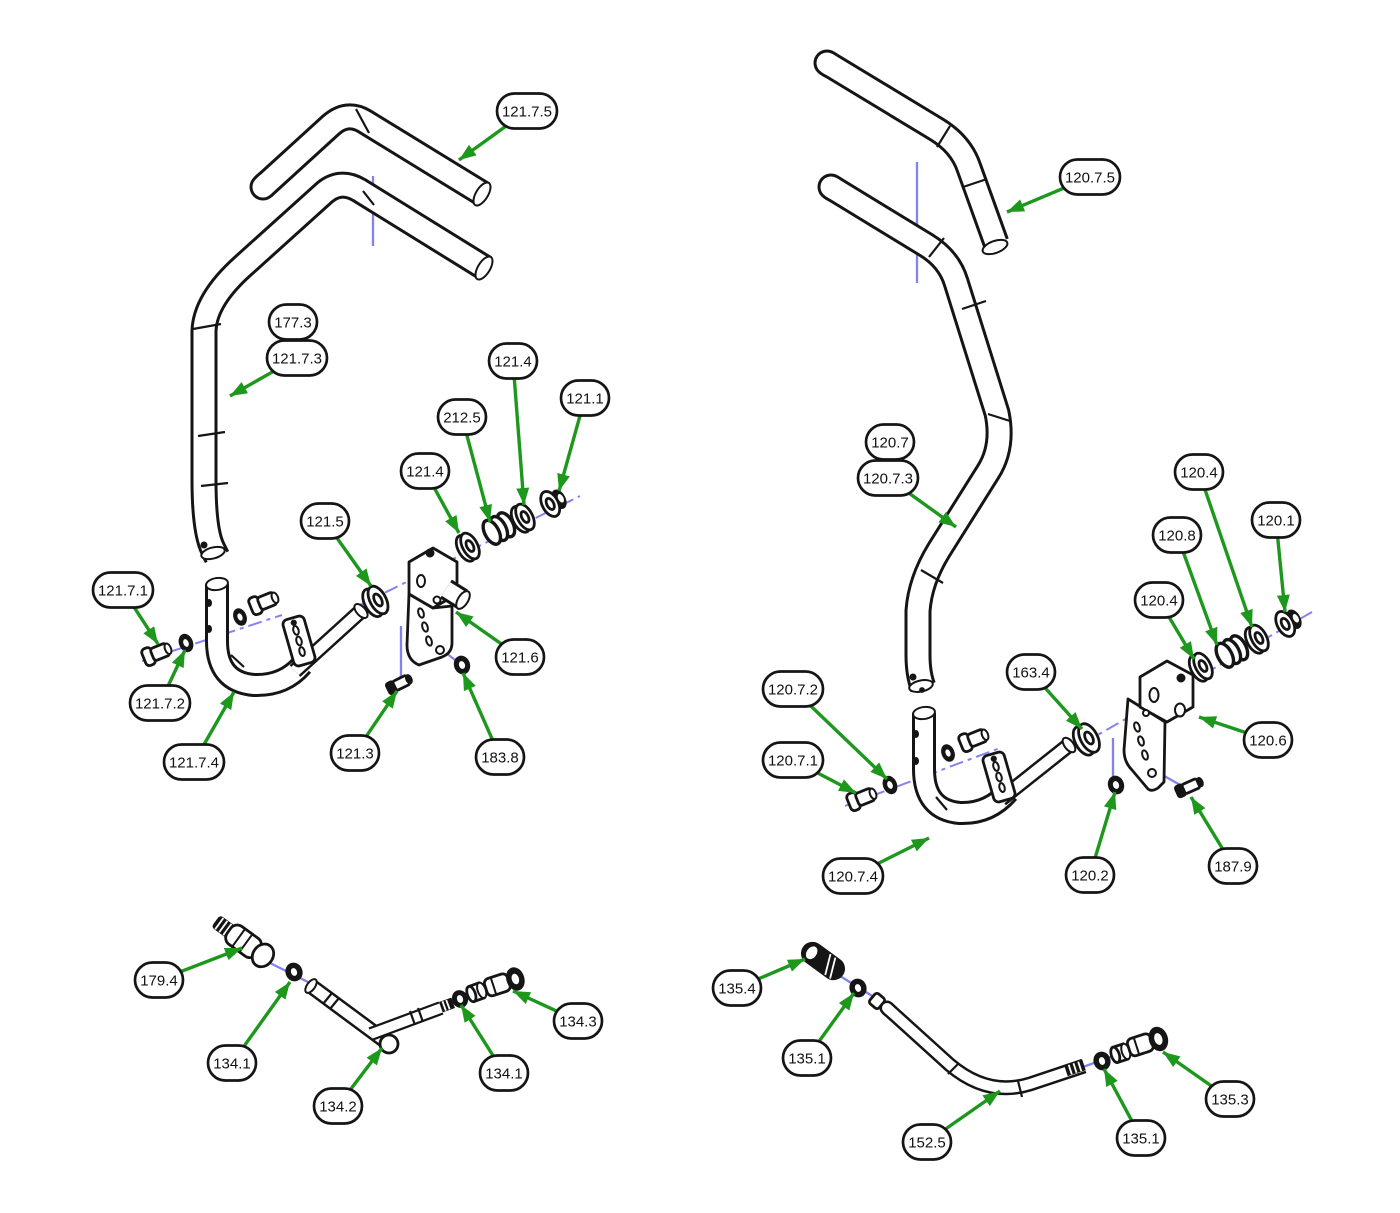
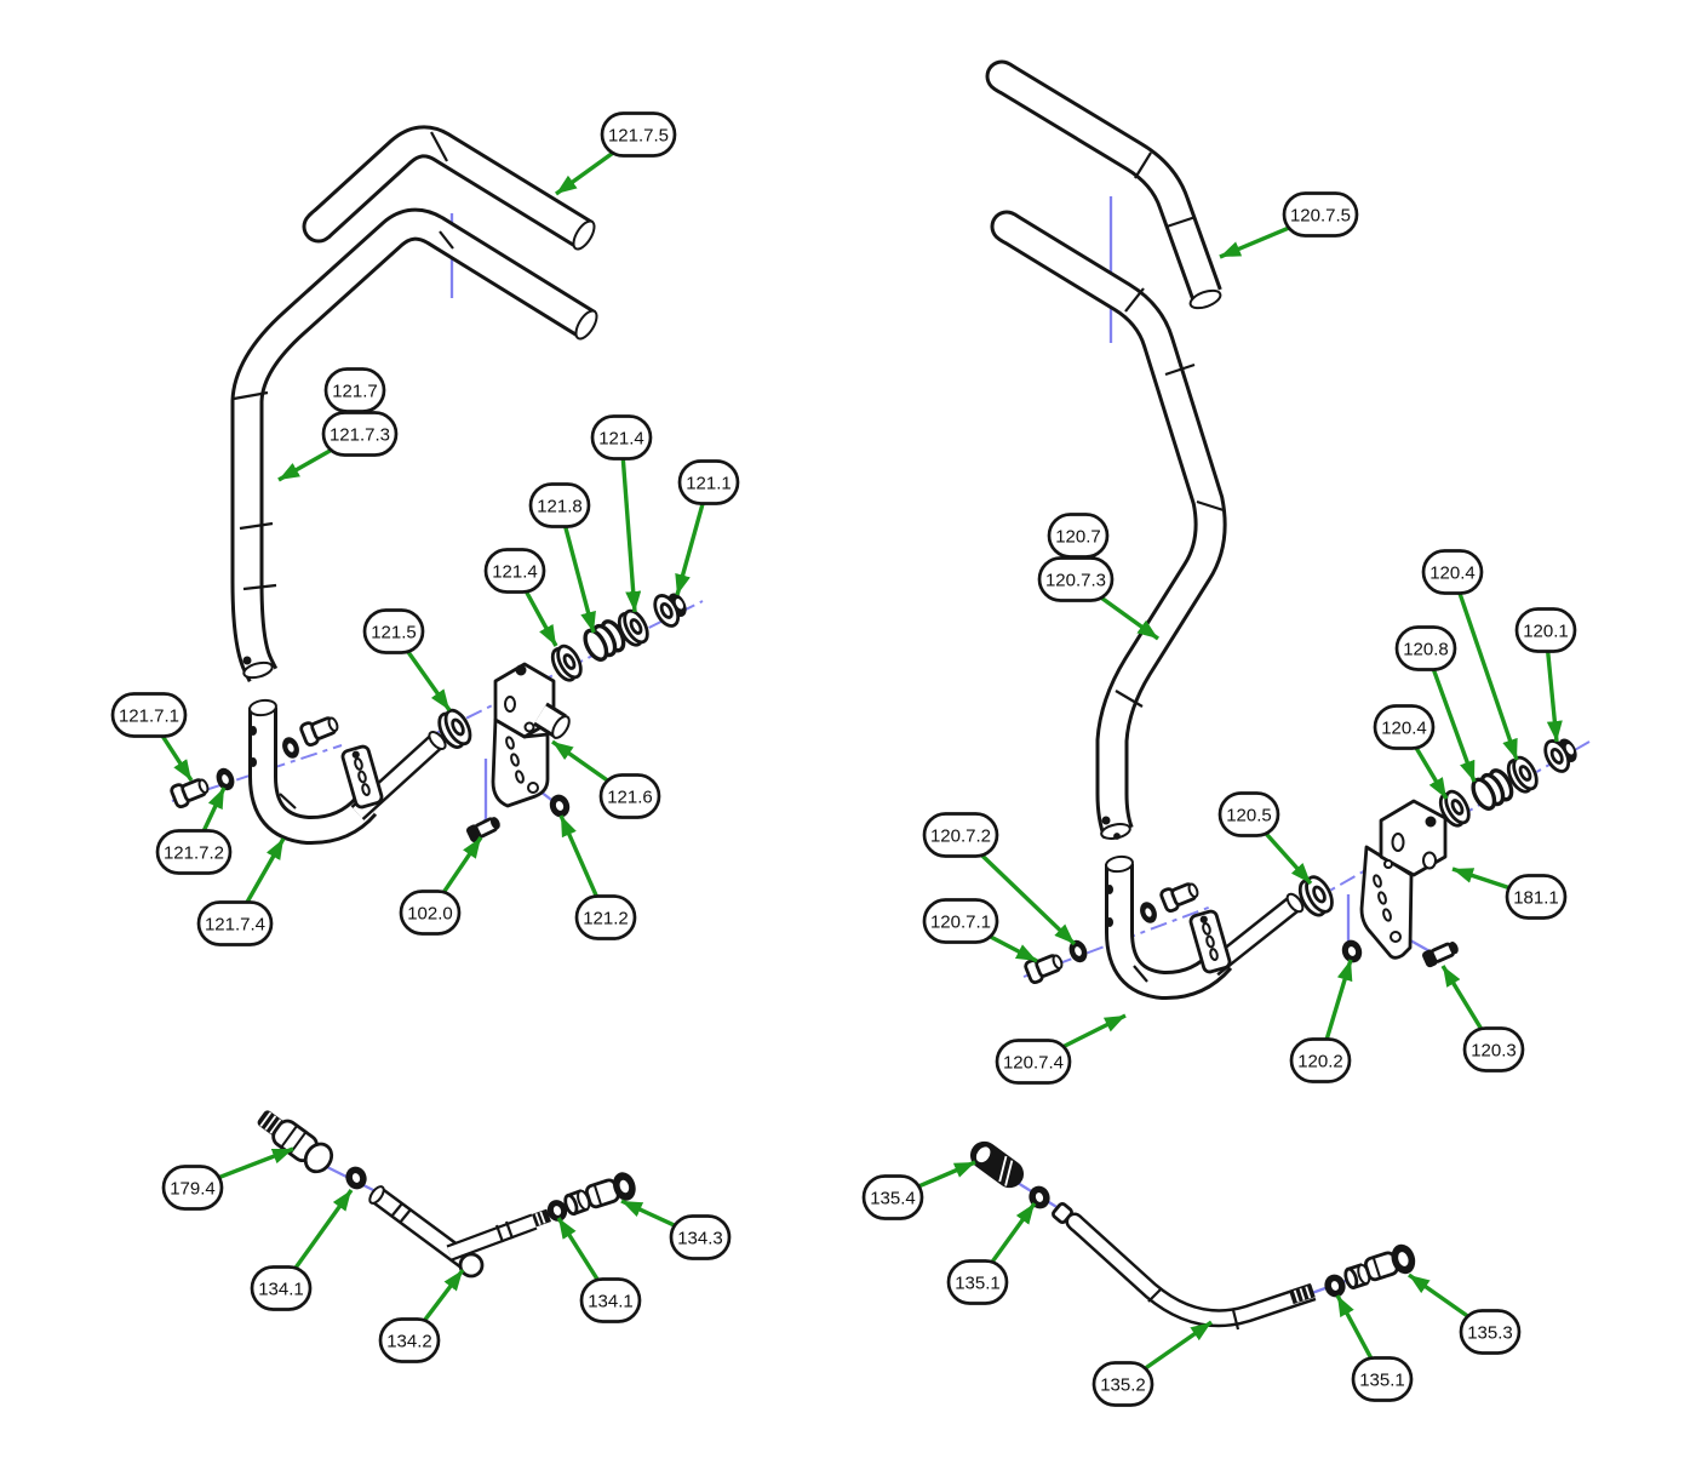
  121.7.5
- 177.3
+ 121.7
  121.7.3
  121.4
- 212.5
+ 121.8
  121.1
  121.4
  121.5
  121.7.1
  121.7.2
  121.7.4
- 121.3
+ 102.0
- 183.8
+ 121.2
  121.6
  120.7.5
  120.7
  120.7.3
  120.4
  120.1
  120.8
  120.4
- 163.4
+ 120.5
- 120.6
+ 181.1
  120.7.2
  120.7.1
  120.7.4
  120.2
- 187.9
+ 120.3
  179.4
  134.1
  134.2
  134.1
  134.3
  135.4
  135.1
- 152.5
+ 135.2
  135.1
  135.3
